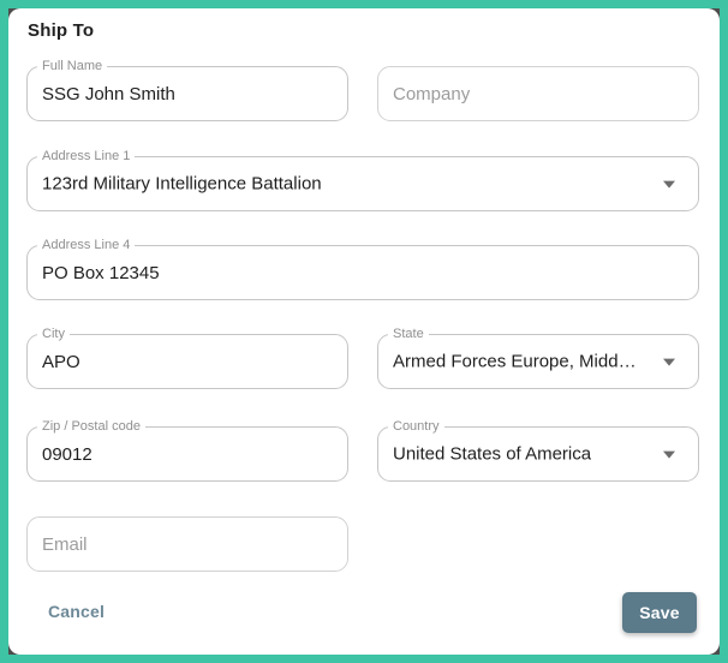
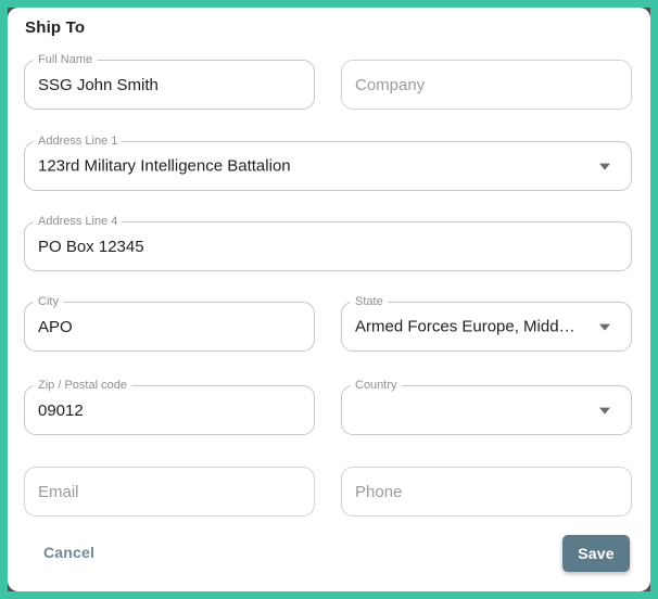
  Ship To
  Full Name
  SSG John Smith
  Company
  Address Line 1
  123rd Military Intelligence Battalion
  Address Line 4
  PO Box 12345
  City
  APO
  State
  Armed Forces Europe, Midd…
  Zip / Postal code
  09012
  Country
- United States of America
  Email
+ Phone
  Cancel
  Save
